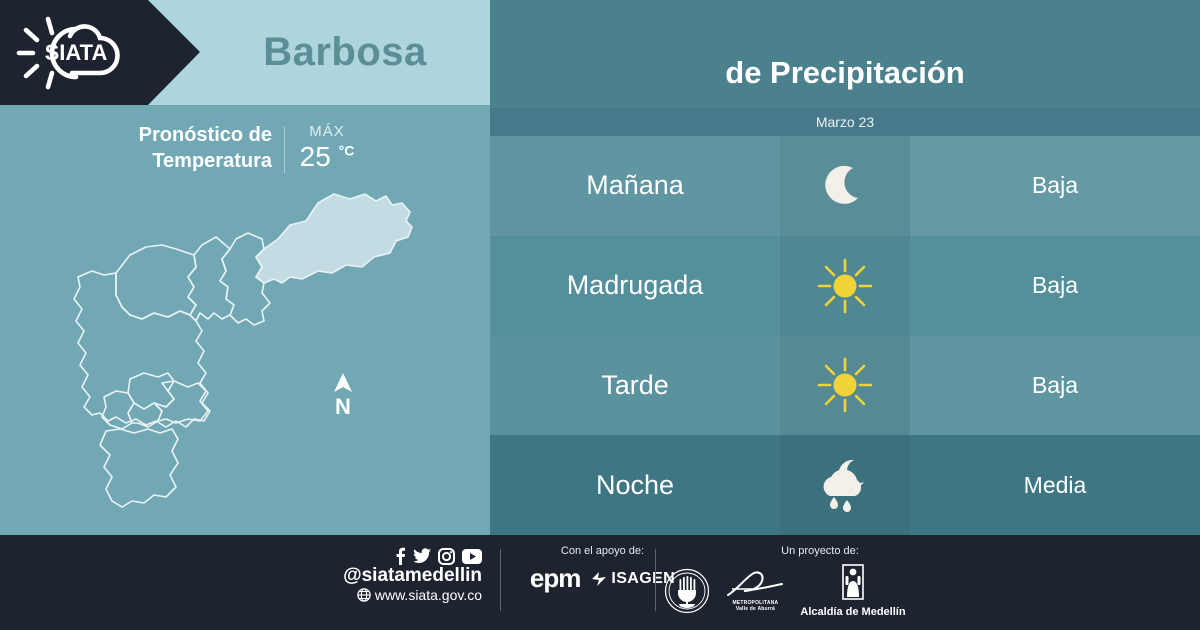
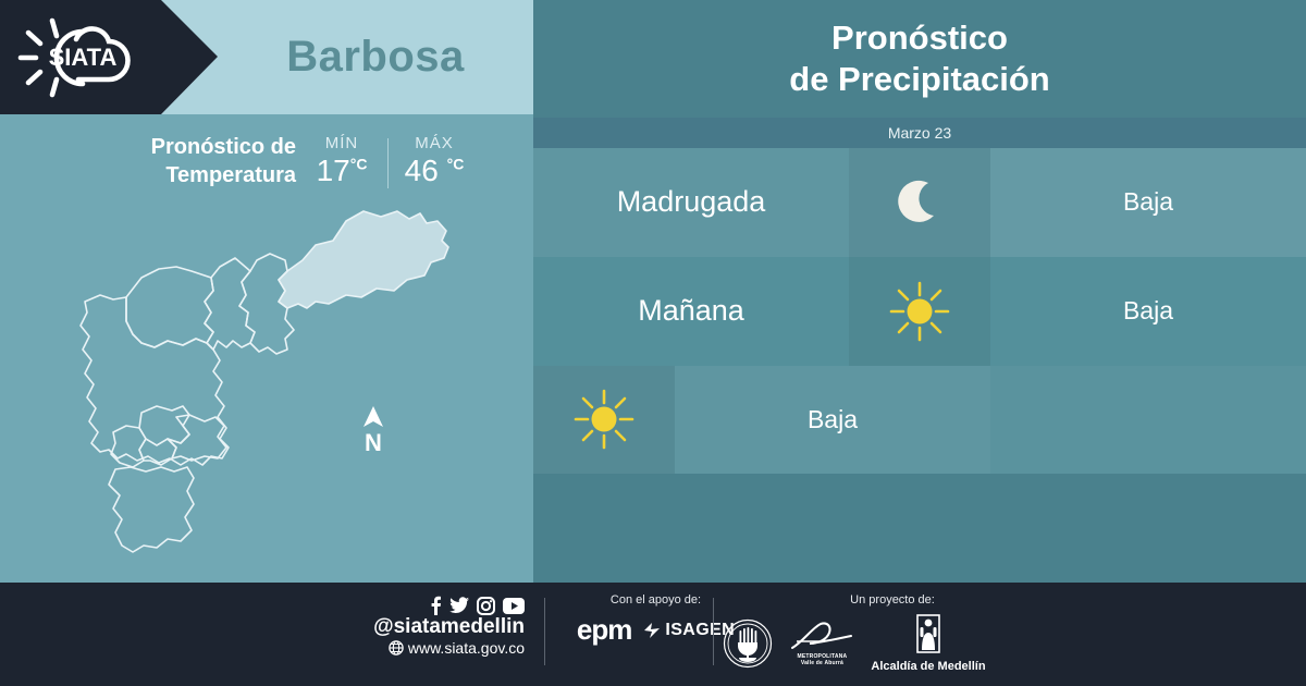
  SIATA
  Barbosa
  Pronóstico de
  Temperatura
+ MÍN
+ 17°C
  MÁX
- 25 °C
+ 46 °C
  N
+ Pronóstico
  de Precipitación
  Marzo 23
- Mañana
+ Madrugada
  Baja
- Madrugada
+ Mañana
  Baja
- Tarde
  Baja
- Noche
- Media
  @siatamedellin
  www.siata.gov.co
  Con el apoyo de:
  epm
  ISAGEN
  Un proyecto de:
  Alcaldía de Medellín
